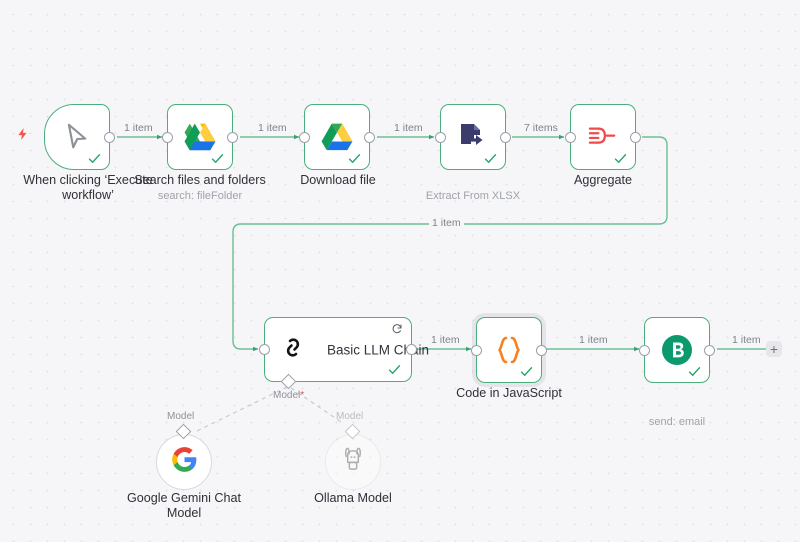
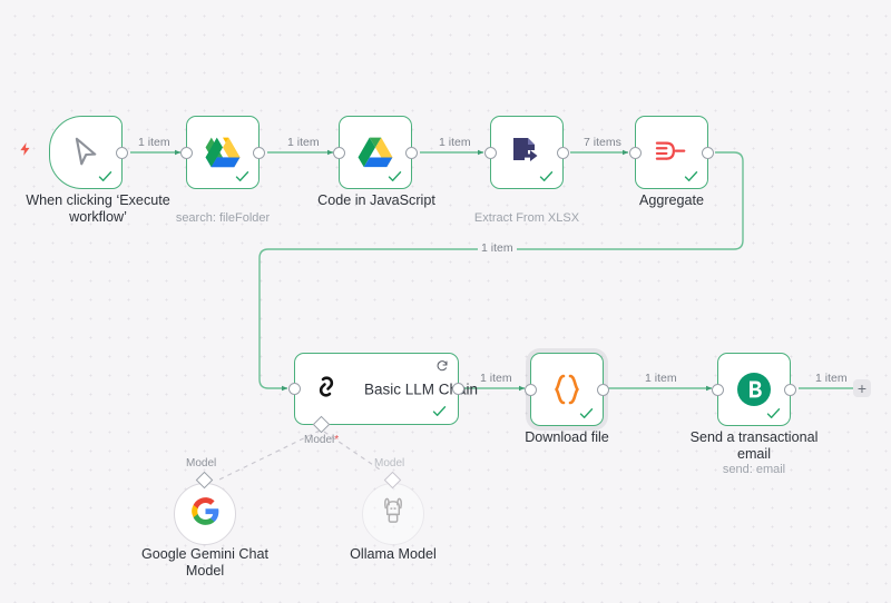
  When clicking ‘Execute workflow’
- Search files and folders
  search: fileFolder
- Download file
+ Code in JavaScript
  Extract From XLSX
  Aggregate
  Basic LLM Cin
  Model*
- Code in JavaScript
+ Download file
+ Send a transactional email
  send: email
  +
  Model
  Google Gemini Chat Model
  Model
  Ollama Model
  1 item
  1 item
  1 item
  7 items
  1 item
  1 item
  1 item
  1 item
